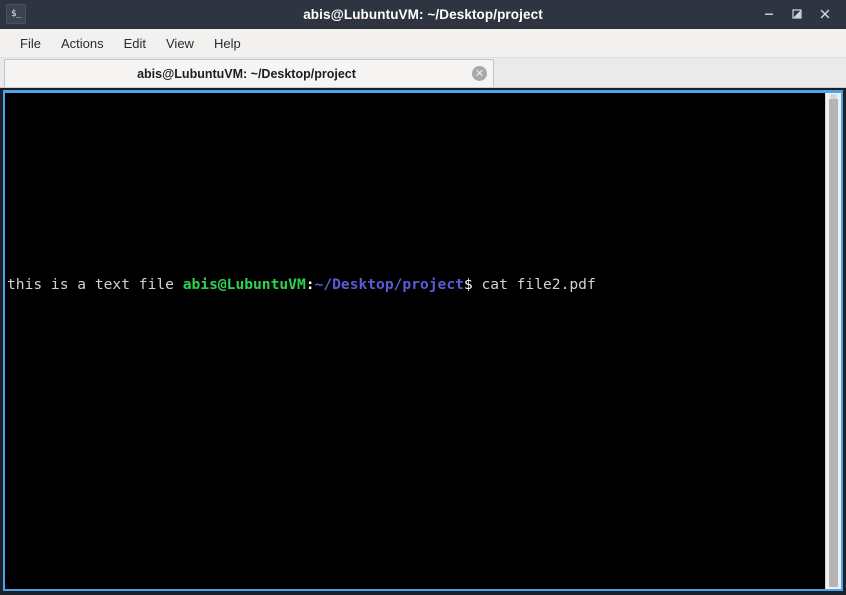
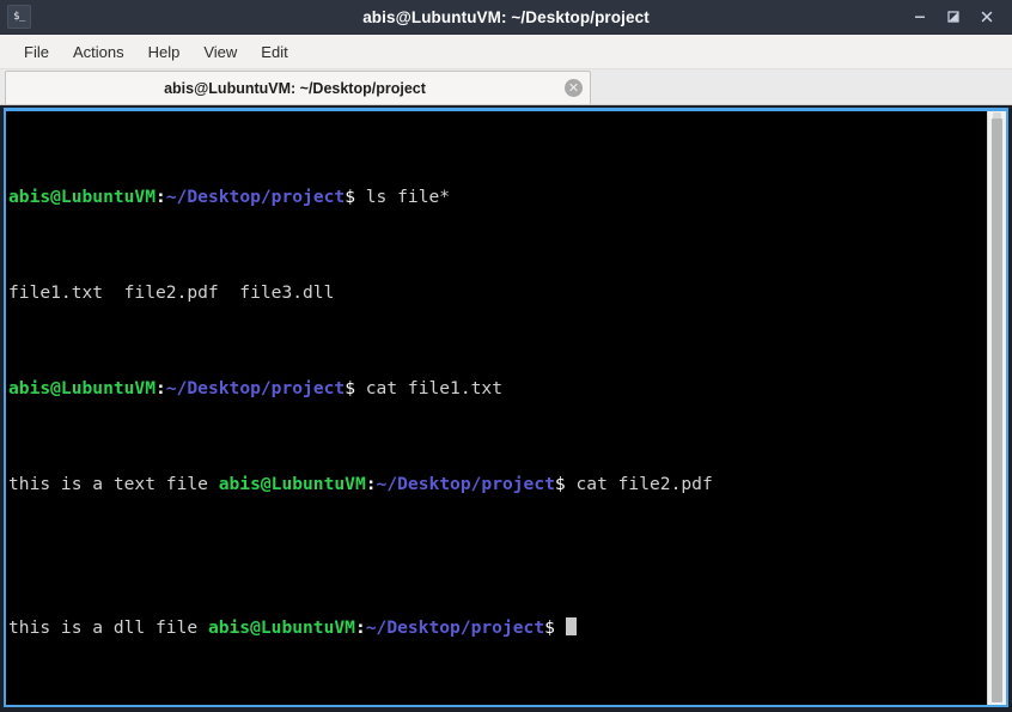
  $_
  abis@LubuntuVM: ~/Desktop/project
  File
  Actions
- Edit
+ Help
  View
- Help
+ Edit
  abis@LubuntuVM: ~/Desktop/project
  ✕
+ abis@LubuntuVM:~/Desktop/project$ ls file*
+ file1.txt file2.pdf file3.dll
+ abis@LubuntuVM:~/Desktop/project$ cat file1.txt
  this is a text file abis@LubuntuVM:~/Desktop/project$ cat file2.pdf
+ this is a dll file abis@LubuntuVM:~/Desktop/project$
